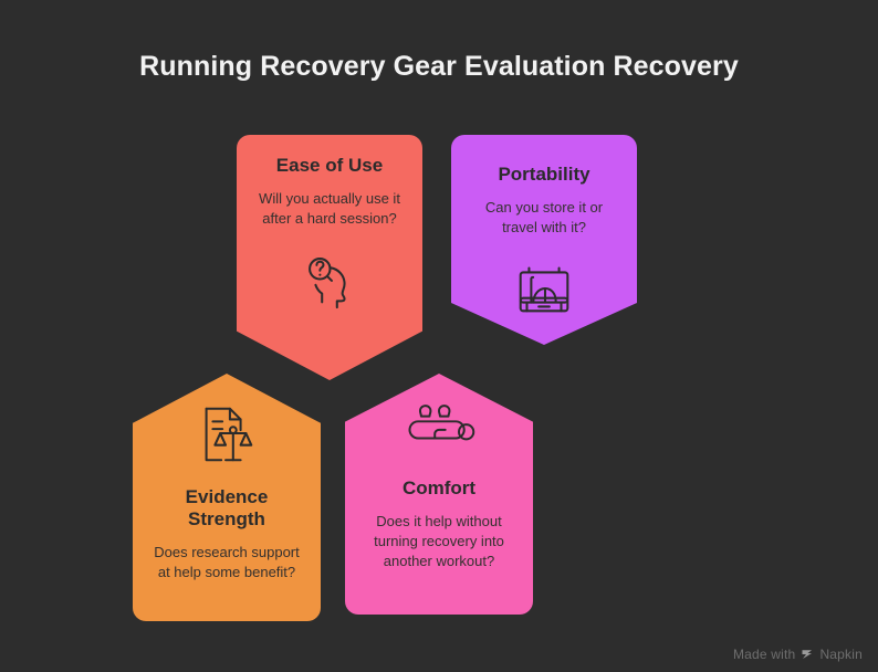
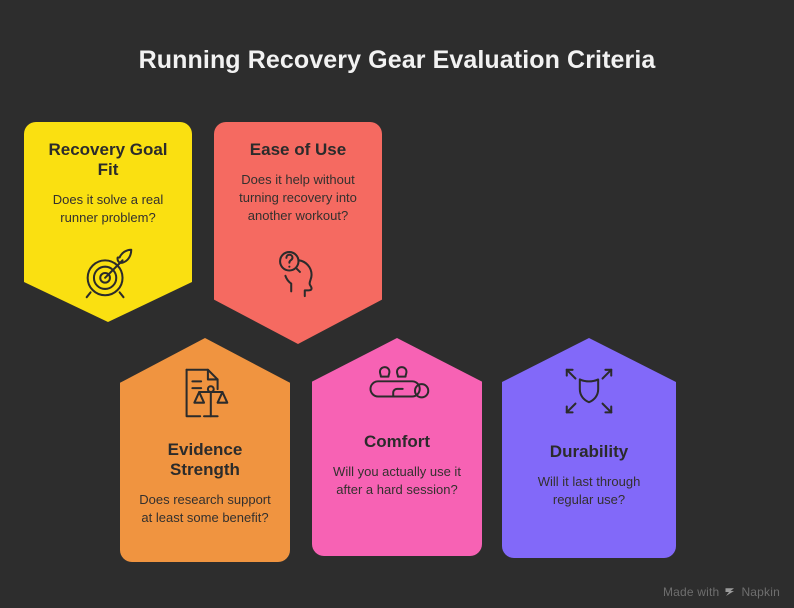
- Running Recovery Gear Evaluation Recovery
+ Running Recovery Gear Evaluation Criteria
+ Recovery Goal Fit
+ Does it solve a real runner problem?
  Ease of Use
- Will you actually use it after a hard session?
+ Does it help without turning recovery into another workout?
- Portability
- Can you store it or travel with it?
  Evidence Strength
- Does research support at help some benefit?
+ Does research support at least some benefit?
  Comfort
- Does it help without turning recovery into another workout?
+ Will you actually use it after a hard session?
+ Durability
+ Will it last through regular use?
  Made with
  Napkin
